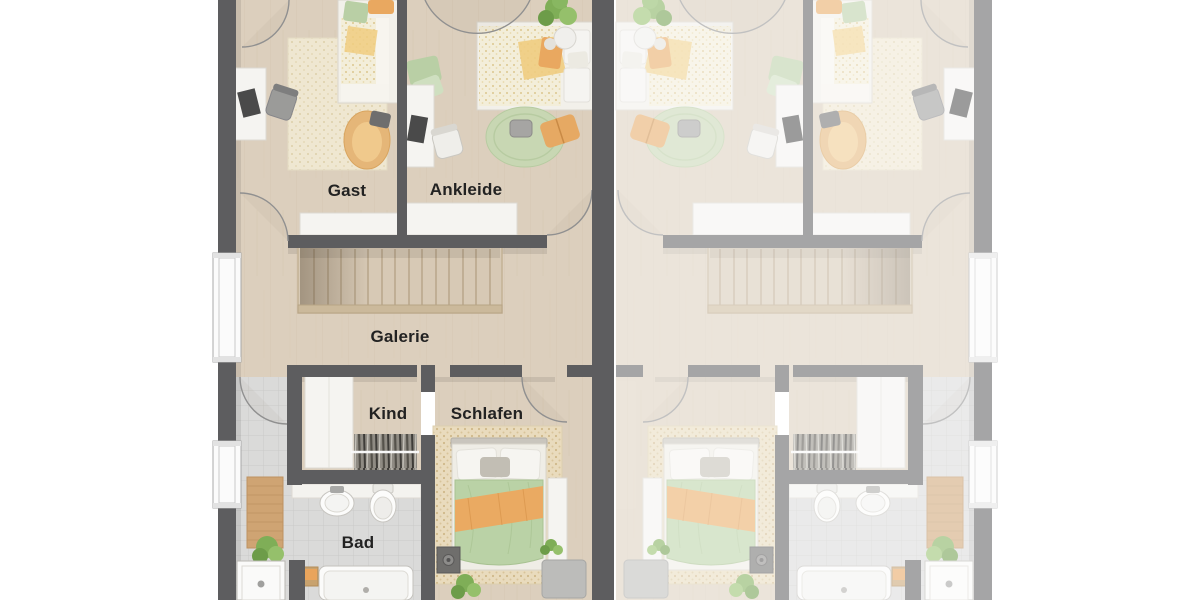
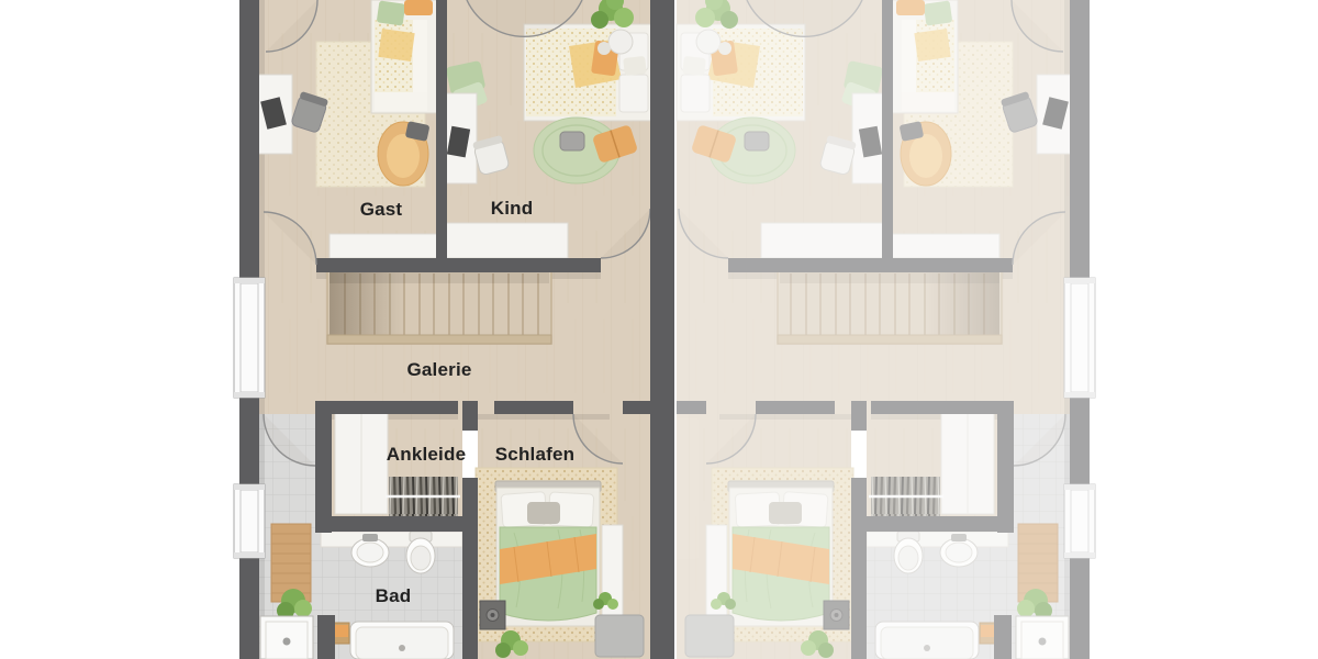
  Gast
- Ankleide
+ Kind
  Galerie
- Kind
+ Ankleide
  Schlafen
  Bad
